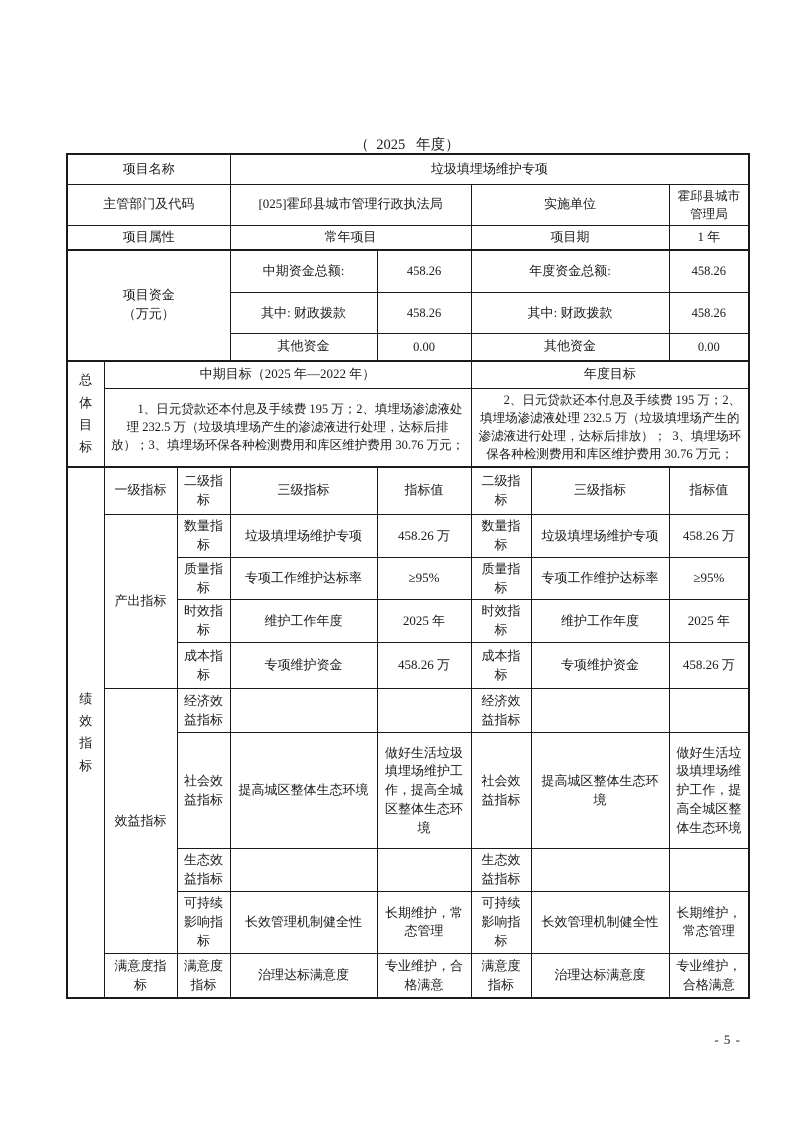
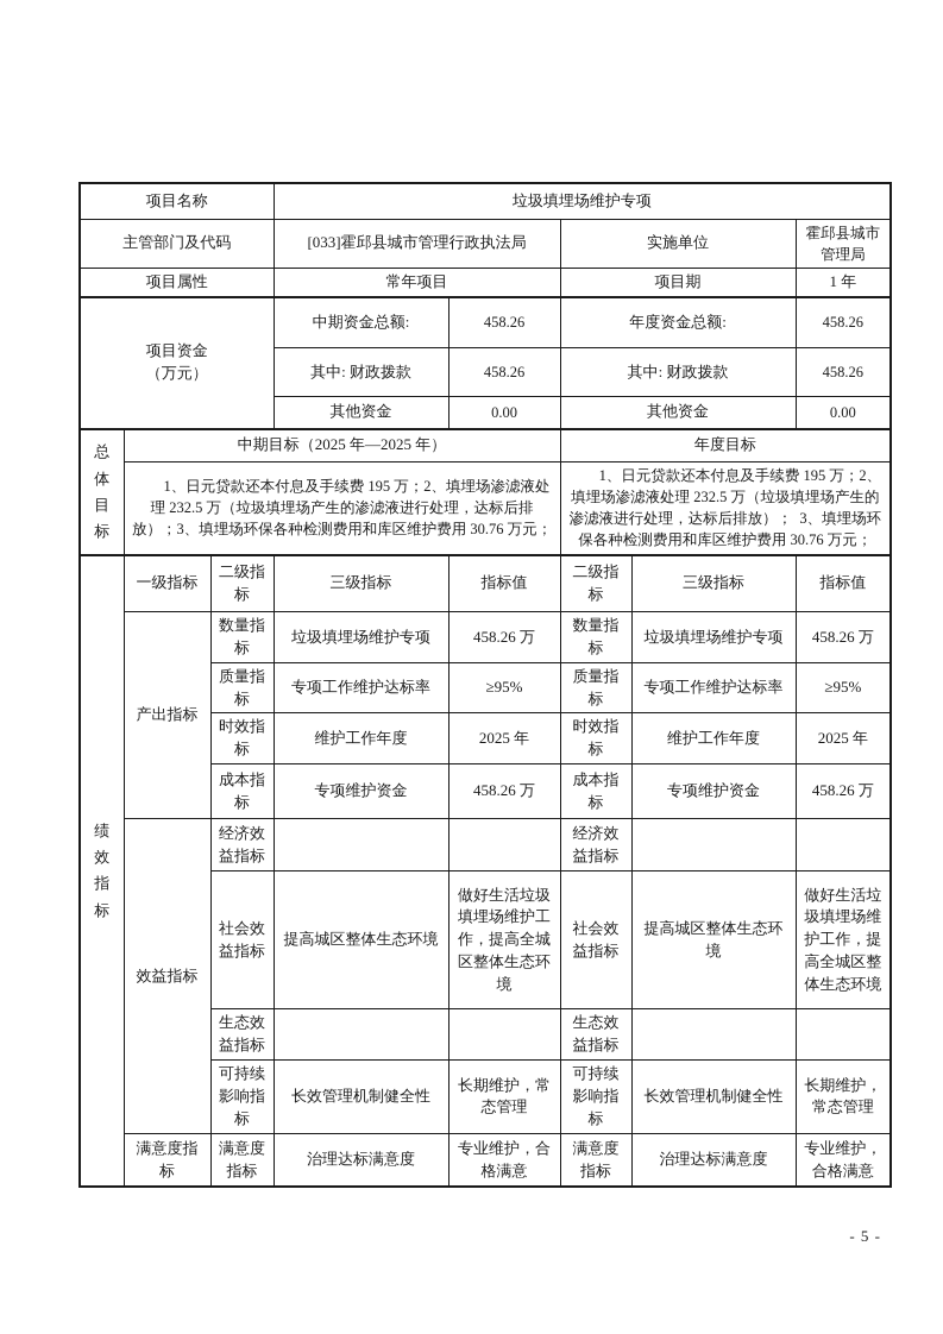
- （ 2025 年度）
  项目名称	垃圾填埋场维护专项
- 主管部门及代码	[025]霍邱县城市管理行政执法局	实施单位	霍邱县城市管理局
+ 主管部门及代码	[033]霍邱县城市管理行政执法局	实施单位	霍邱县城市管理局
  项目属性	常年项目	项目期	1 年
  项目资金 （万元）	中期资金总额:	458.26	年度资金总额:	458.26
  其中: 财政拨款	458.26	其中: 财政拨款	458.26
  其他资金	0.00	其他资金	0.00
- 总体目标	中期目标（2025 年—2022 年）	年度目标
+ 总体目标	中期目标（2025 年—2025 年）	年度目标
- 1、日元贷款还本付息及手续费 195 万；2、填埋场渗滤液处理 232.5 万（垃圾填埋场产生的渗滤液进行处理，达标后排放）；3、填埋场环保各种检测费用和库区维护费用 30.76 万元；	2、日元贷款还本付息及手续费 195 万；2、填埋场渗滤液处理 232.5 万（垃圾填埋场产生的渗滤液进行处理，达标后排放）； 3、填埋场环保各种检测费用和库区维护费用 30.76 万元；
+ 1、日元贷款还本付息及手续费 195 万；2、填埋场渗滤液处理 232.5 万（垃圾填埋场产生的渗滤液进行处理，达标后排放）；3、填埋场环保各种检测费用和库区维护费用 30.76 万元；	1、日元贷款还本付息及手续费 195 万；2、填埋场渗滤液处理 232.5 万（垃圾填埋场产生的渗滤液进行处理，达标后排放）； 3、填埋场环保各种检测费用和库区维护费用 30.76 万元；
  绩效指标	一级指标	二级指标	三级指标	指标值	二级指标	三级指标	指标值
  产出指标	数量指标	垃圾填埋场维护专项	458.26 万	数量指标	垃圾填埋场维护专项	458.26 万
  质量指标	专项工作维护达标率	≥95%	质量指标	专项工作维护达标率	≥95%
  时效指标	维护工作年度	2025 年	时效指标	维护工作年度	2025 年
  成本指标	专项维护资金	458.26 万	成本指标	专项维护资金	458.26 万
  效益指标	经济效益指标			经济效益指标
  社会效益指标	提高城区整体生态环境	做好生活垃圾填埋场维护工作，提高全城区整体生态环境	社会效益指标	提高城区整体生态环境	做好生活垃圾填埋场维护工作，提高全城区整体生态环境
  生态效益指标			生态效益指标
  可持续影响指标	长效管理机制健全性	长期维护，常态管理	可持续影响指标	长效管理机制健全性	长期维护，常态管理
  满意度指标	满意度指标	治理达标满意度	专业维护，合格满意	满意度指标	治理达标满意度	专业维护，合格满意
  - 5 -
